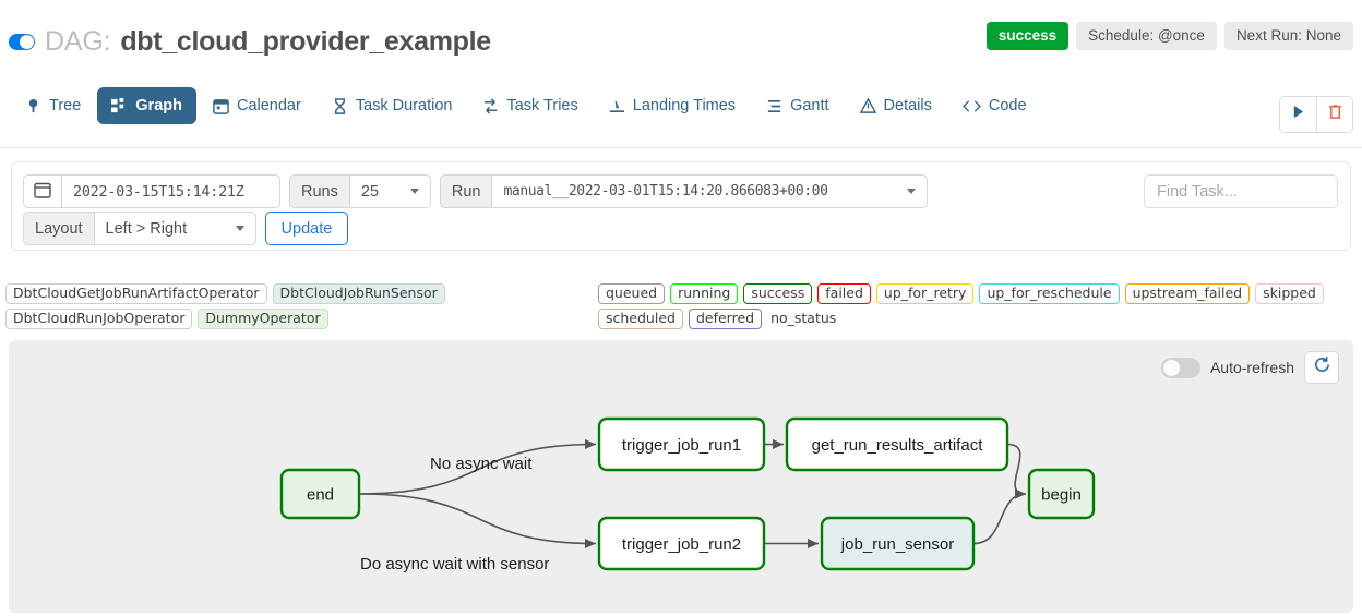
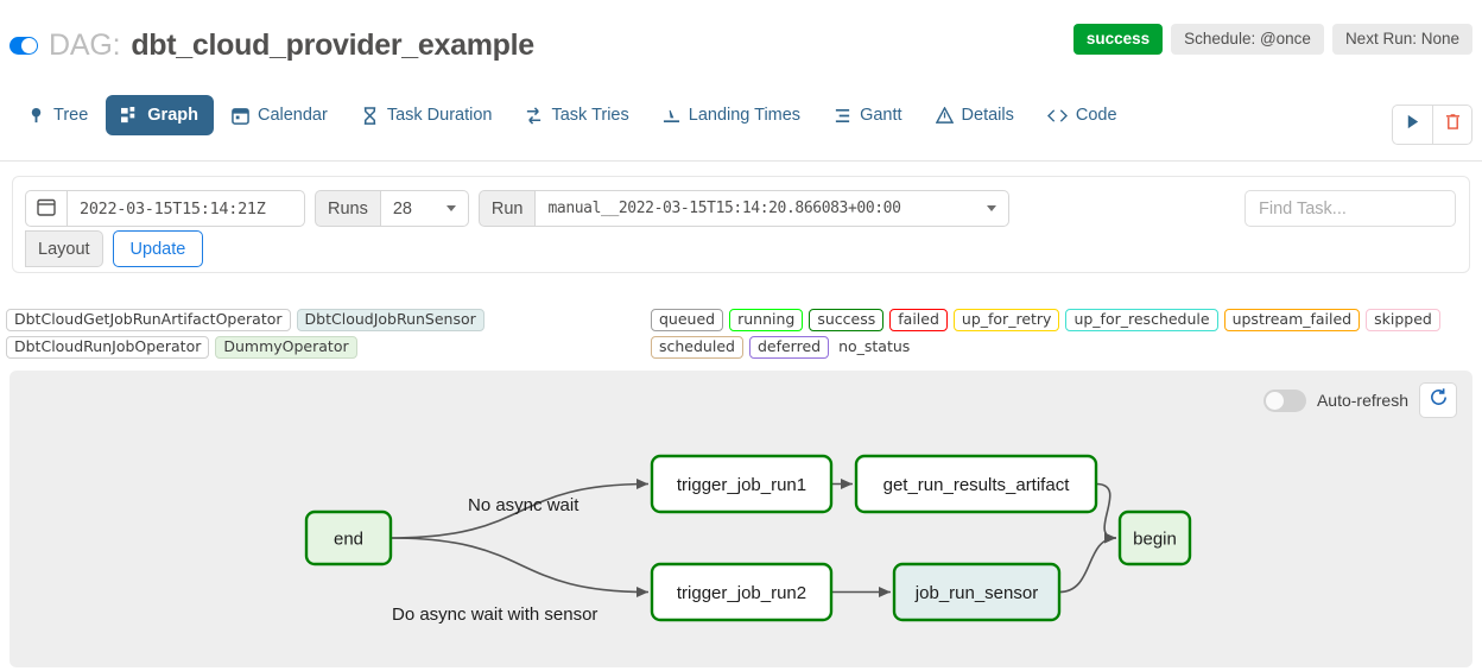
  DAG:
  dbt_cloud_provider_example
  success
  Schedule: @once
  Next Run: None
  Tree
  Graph
  Calendar
  Task Duration
  Task Tries
  Landing Times
  Gantt
  Details
  Code
  2022-03-15T15:14:21Z
  Runs
- 25
+ 28
  Run
- manual__2022-03-01T15:14:20.866083+00:00
+ manual__2022-03-15T15:14:20.866083+00:00
  Layout
- Left > Right
  Update
  Find Task...
  DbtCloudGetJobRunArtifactOperator DbtCloudJobRunSensorDbtCloudRunJobOperator DummyOperator
  queued running success failed up_for_retry up_for_reschedule upstream_failed skippedscheduled deferred no_status
  Auto-refresh
  No async wait
  Do async wait with sensor
  end
  trigger_job_run1
  get_run_results_artifact
  trigger_job_run2
  job_run_sensor
  begin
